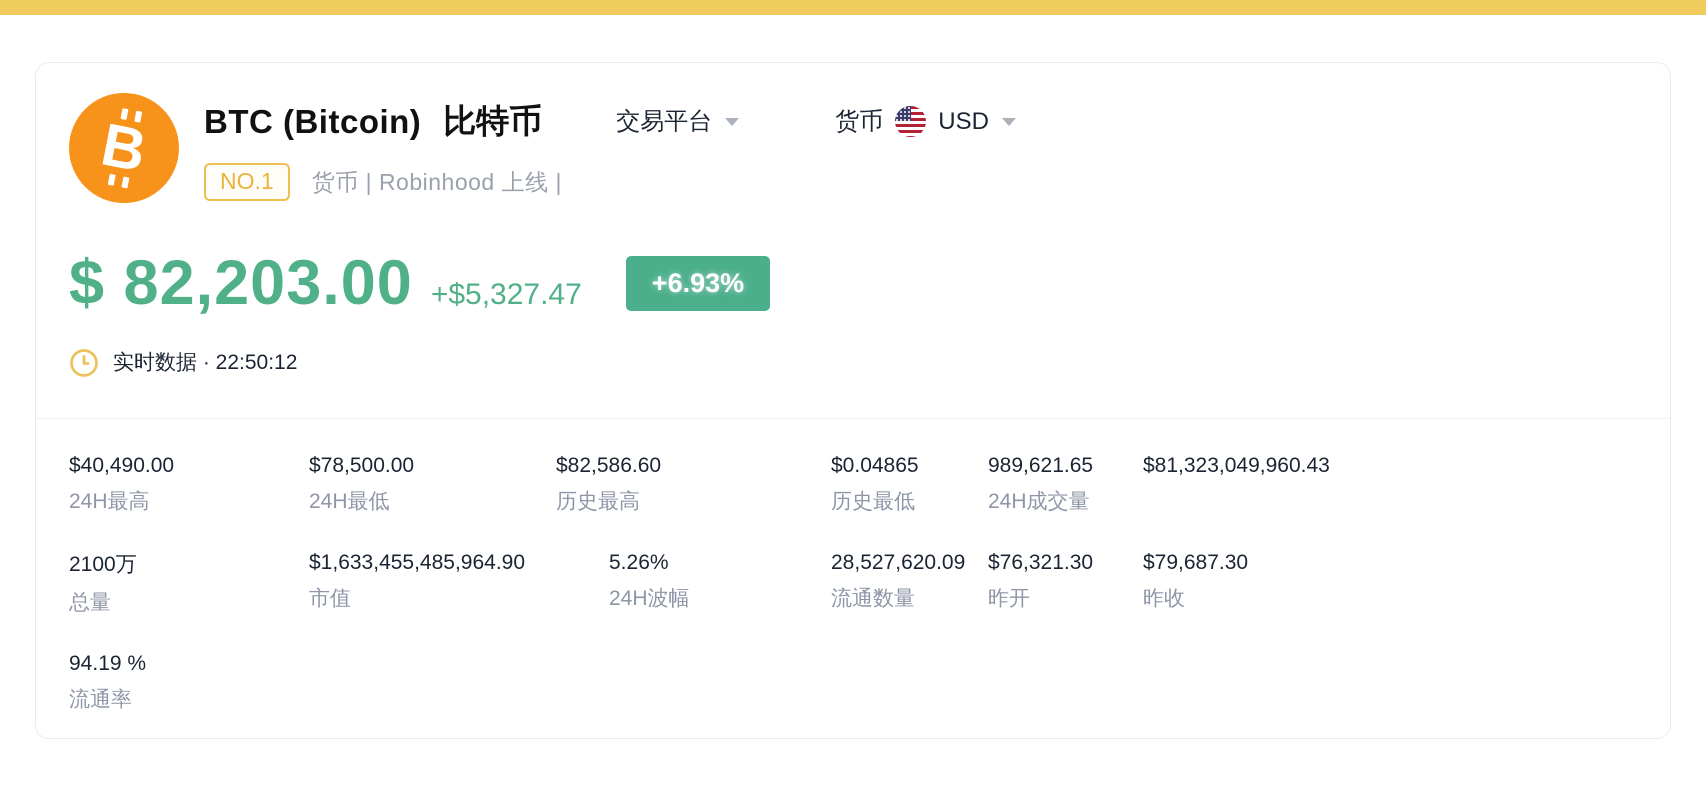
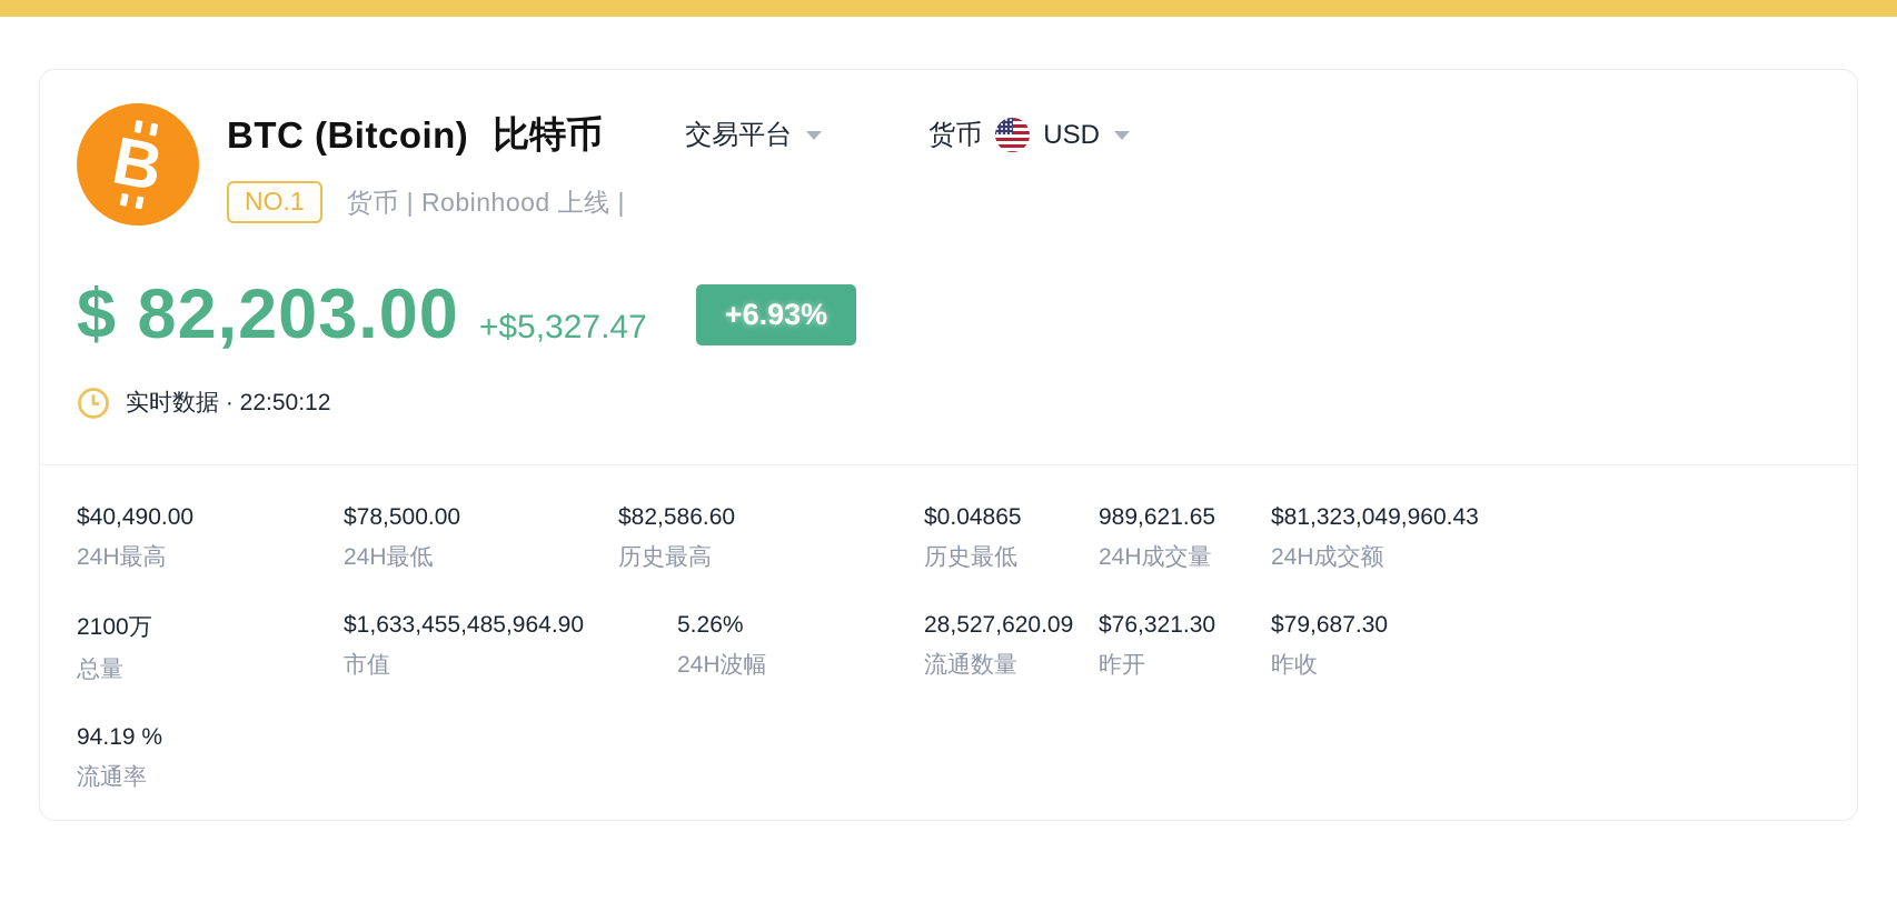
  BTC (Bitcoin)
  比特币
  交易平台
  货币
  USD
  NO.1
  货币 | Robinhood 上线 |
  $ 82,203.00
  +$5,327.47
  +6.93%
  实时数据 · 22:50:12
  $40,490.00
  24H最高
  $78,500.00
  24H最低
  $82,586.60
  历史最高
  $0.04865
  历史最低
  989,621.65
  24H成交量
  $81,323,049,960.43
+ 24H成交额
  2100万
  总量
  $1,633,455,485,964.90
  市值
  5.26%
  24H波幅
  28,527,620.09
  流通数量
  $76,321.30
  昨开
  $79,687.30
  昨收
  94.19 %
  流通率
